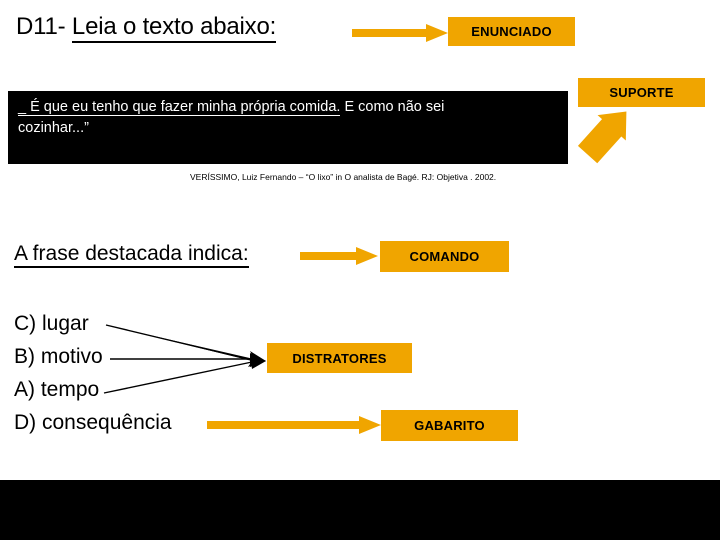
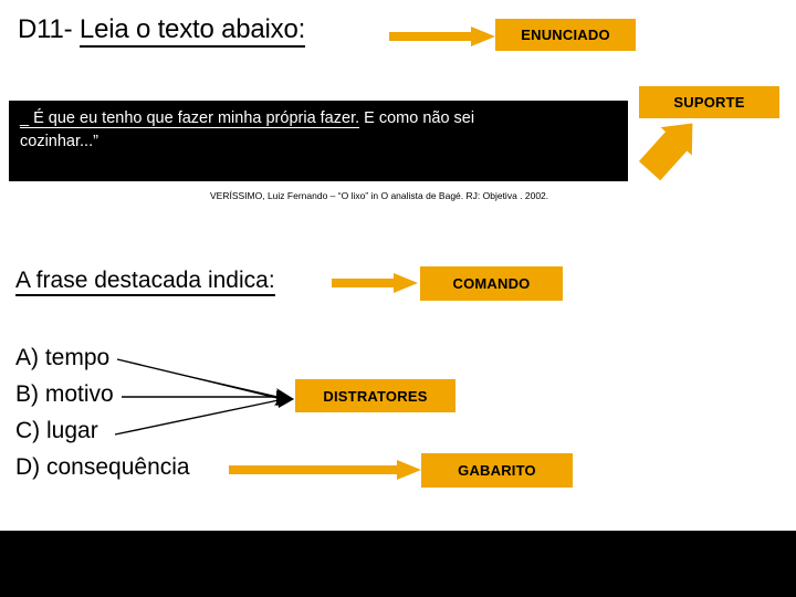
  D11- Leia o texto abaixo:
  ENUNCIADO
- _ É que eu tenho que fazer minha própria comida. E como não sei
+ _ É que eu tenho que fazer minha própria fazer. E como não sei
  cozinhar...”
  SUPORTE
  VERÍSSIMO, Luiz Fernando – “O lixo” in O analista de Bagé. RJ: Objetiva . 2002.
  A frase destacada indica:
  COMANDO
- C) lugar
+ A) tempo
  B) motivo
- A) tempo
+ C) lugar
  D) consequência
  DISTRATORES
  GABARITO
